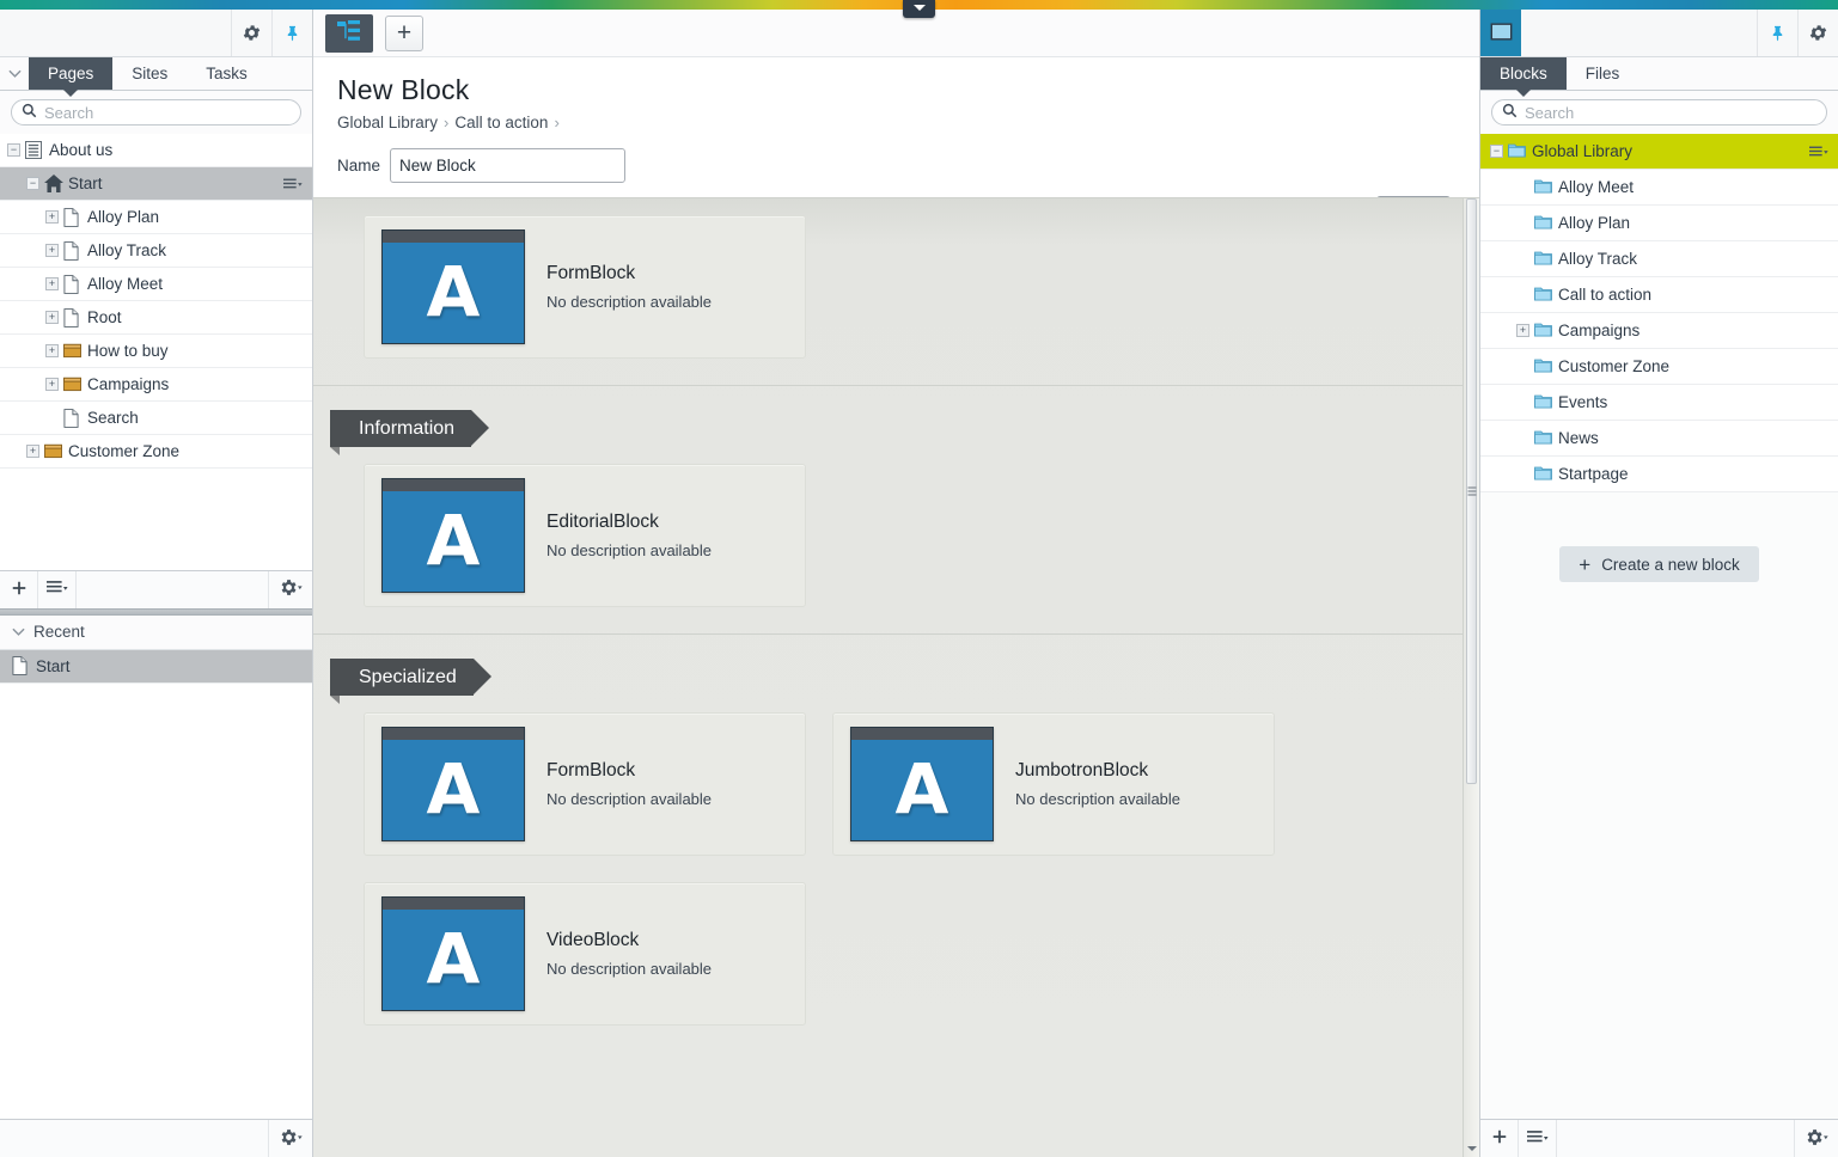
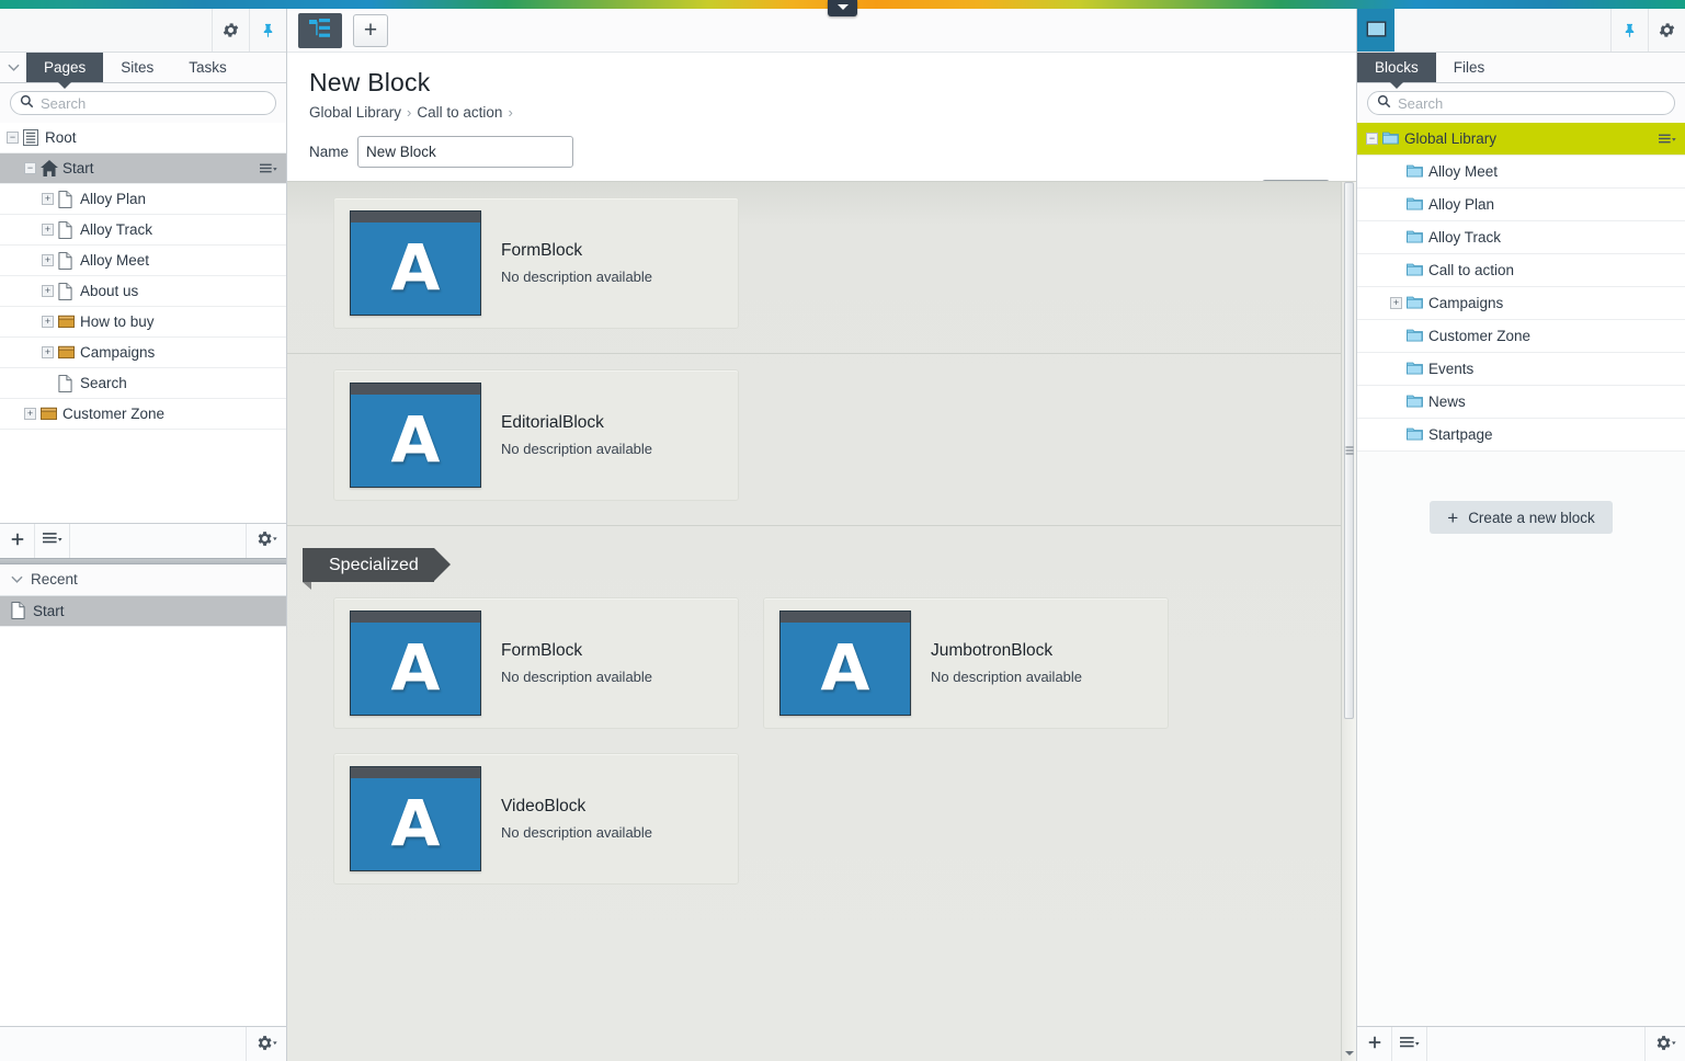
  Pages
  Sites
  Tasks
  Search
  −
- About us
+ Root
  −
  Start
  +
  Alloy Plan
  +
  Alloy Track
  +
  Alloy Meet
  +
- Root
+ About us
  +
  How to buy
  +
  Campaigns
  Search
  +
  Customer Zone
  Recent
  Start
  +
  New Block
  Global Library
  ›
  Call to action
  ›
  Name
  New Block
  A
  FormBlock
  No description available
- Information
  A
  EditorialBlock
  No description available
  Specialized
  A
  FormBlock
  No description available
  A
  JumbotronBlock
  No description available
  A
  VideoBlock
  No description available
  Blocks
  Files
  Search
  −
  Global Library
  Alloy Meet
  Alloy Plan
  Alloy Track
  Call to action
  +
  Campaigns
  Customer Zone
  Events
  News
  Startpage
  +
  Create a new block
